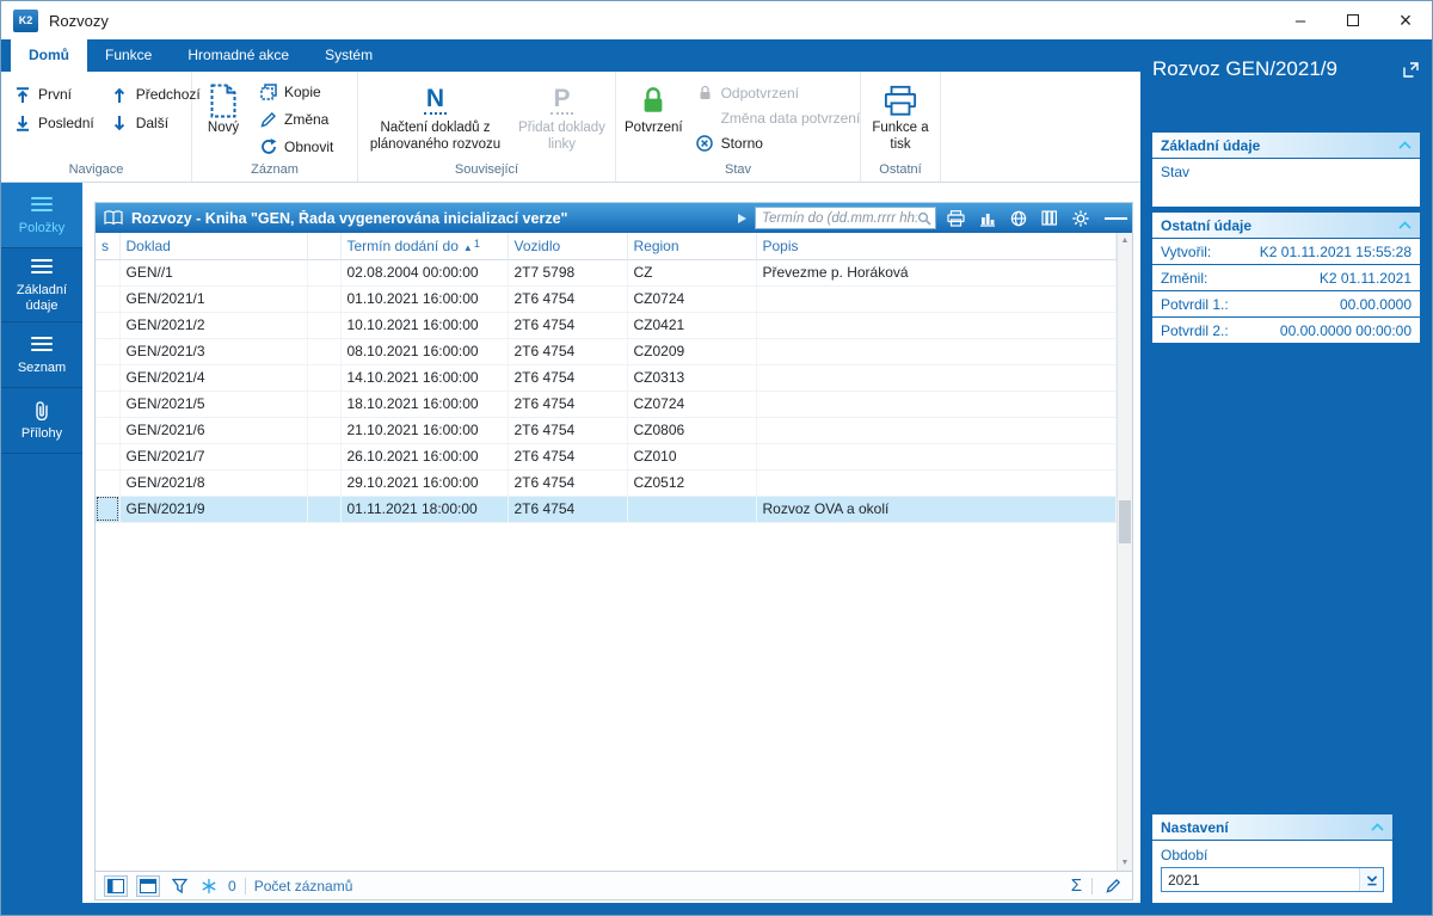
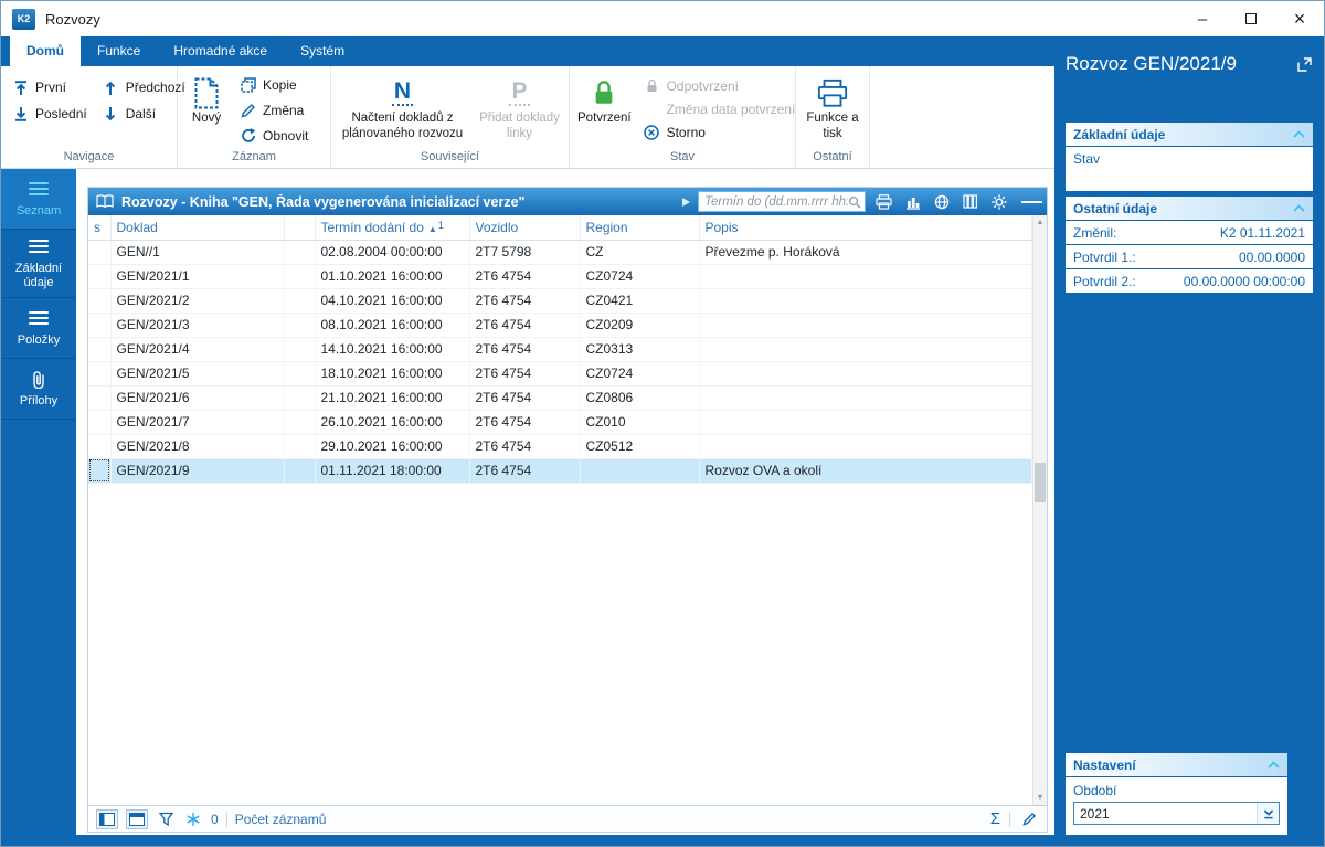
  K2
  Rozvozy
  –
  ×
  Domů
  Funkce
  Hromadné akce
  Systém
  První
  Poslední
  Předchozí
  Další
  Navigace
  Nový
  Kopie
  Změna
  Obnovit
  Záznam
  N
  Načtení dokladů z plánovaného rozvozu
  P
  Přidat doklady linky
  Související
  Potvrzení
  Odpotvrzení
  Změna data potvrzení
  Storno
  Stav
  Funkce a tisk
  Ostatní
- Položky
+ Seznam
  Základní údaje
- Seznam
+ Položky
  Přílohy
  Rozvozy - Kniha "GEN, Řada vygenerována inicializací verze"
  Termín do (dd.mm.rrrr hh:
  s	Doklad		Termín dodání do ▲1	Vozidlo	Region	Popis
  	GEN//1		02.08.2004 00:00:00	2T7 5798	CZ	Převezme p. Horáková
  	GEN/2021/1		01.10.2021 16:00:00	2T6 4754	CZ0724
- 	GEN/2021/2		10.10.2021 16:00:00	2T6 4754	CZ0421
+ 	GEN/2021/2		04.10.2021 16:00:00	2T6 4754	CZ0421
  	GEN/2021/3		08.10.2021 16:00:00	2T6 4754	CZ0209
  	GEN/2021/4		14.10.2021 16:00:00	2T6 4754	CZ0313
  	GEN/2021/5		18.10.2021 16:00:00	2T6 4754	CZ0724
  	GEN/2021/6		21.10.2021 16:00:00	2T6 4754	CZ0806
  	GEN/2021/7		26.10.2021 16:00:00	2T6 4754	CZ010
  	GEN/2021/8		29.10.2021 16:00:00	2T6 4754	CZ0512
  	GEN/2021/9		01.11.2021 18:00:00	2T6 4754		Rozvoz OVA a okolí
  0
  Počet záznamů
  Σ
  Rozvoz GEN/2021/9
  Základní údaje
  Stav
  Ostatní údaje
- Vytvořil:
- K2 01.11.2021 15:55:28
  Změnil:
  K2 01.11.2021
  Potvrdil 1.:
  00.00.0000
  Potvrdil 2.:
  00.00.0000 00:00:00
  Nastavení
  Období
  2021
